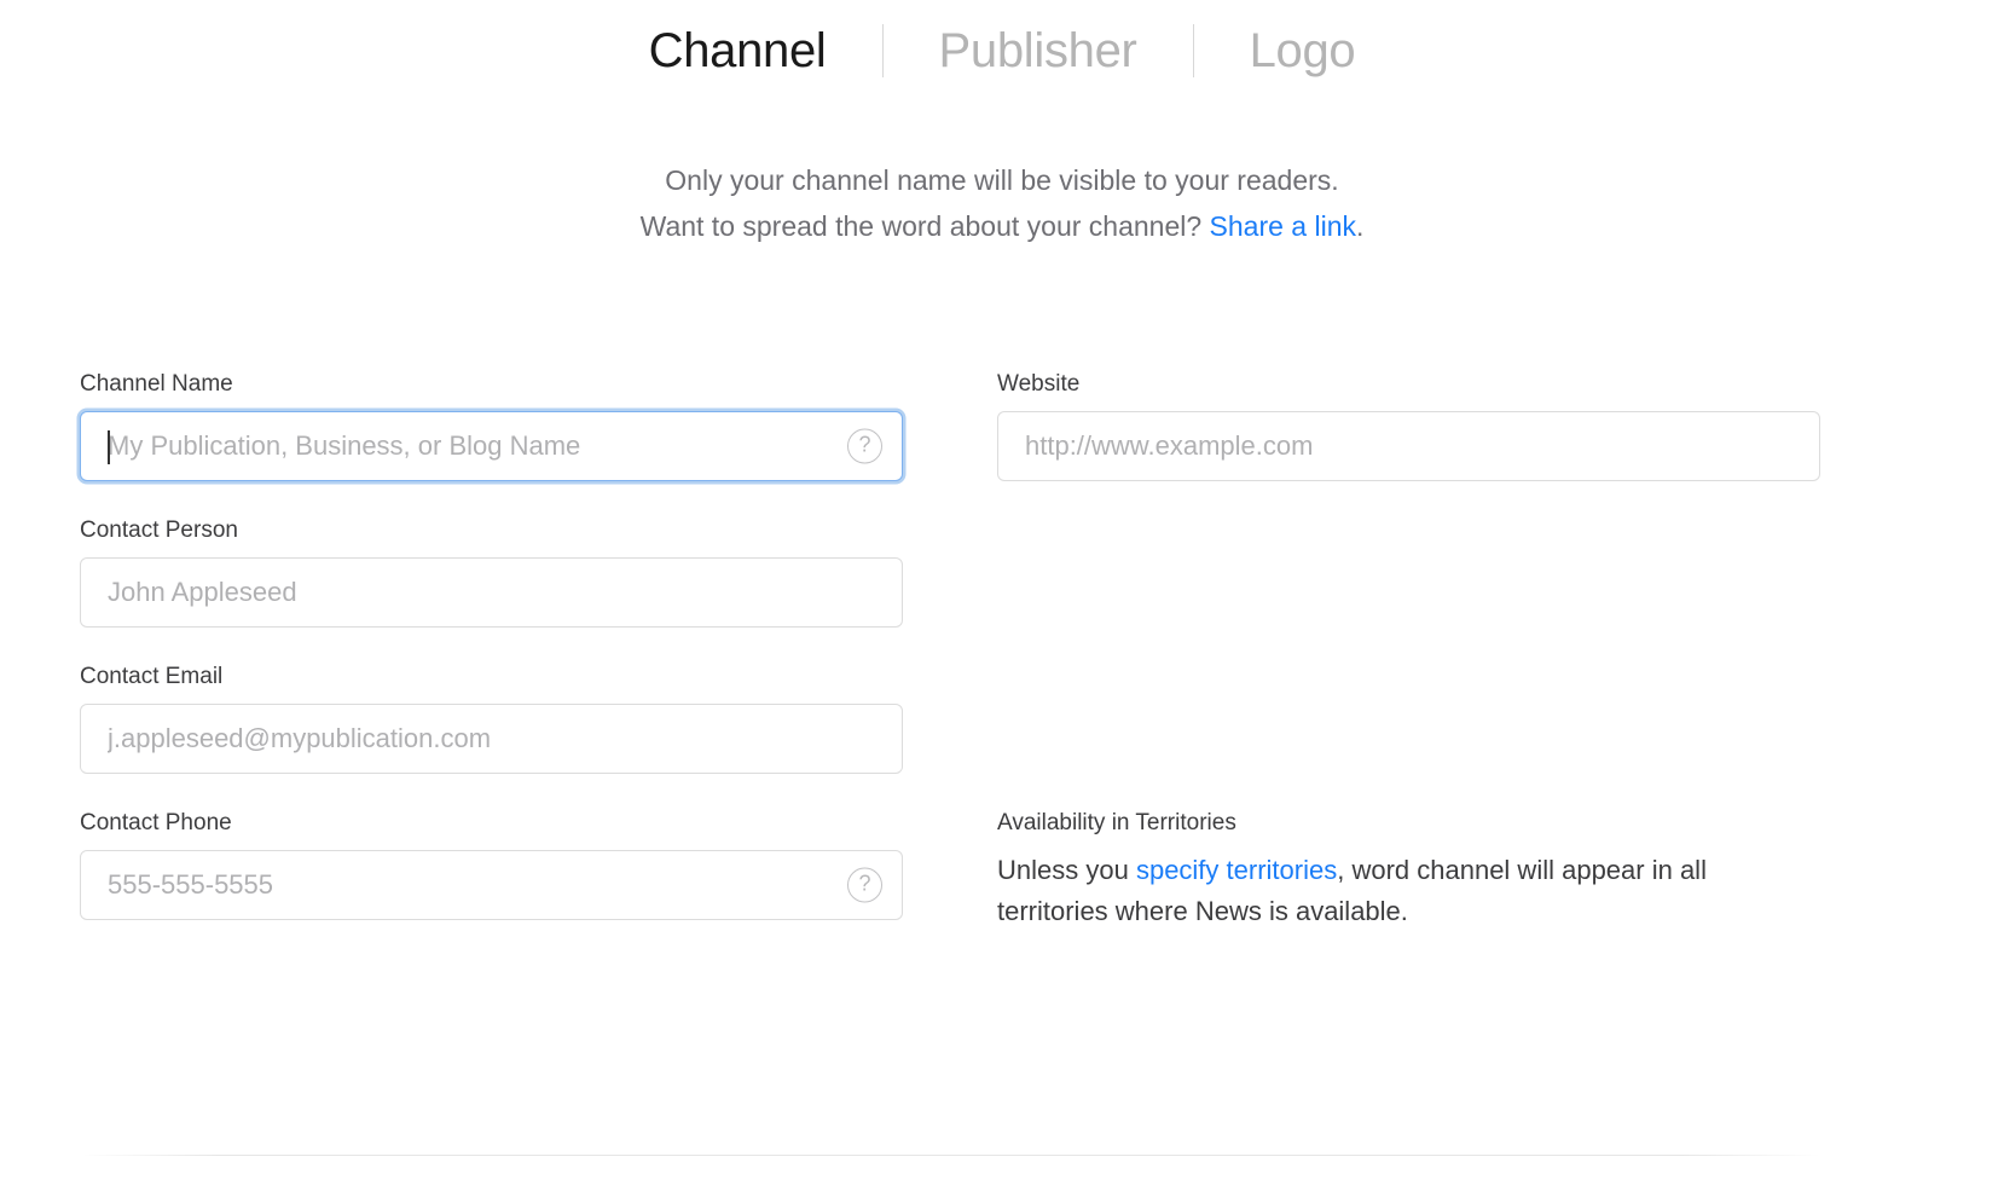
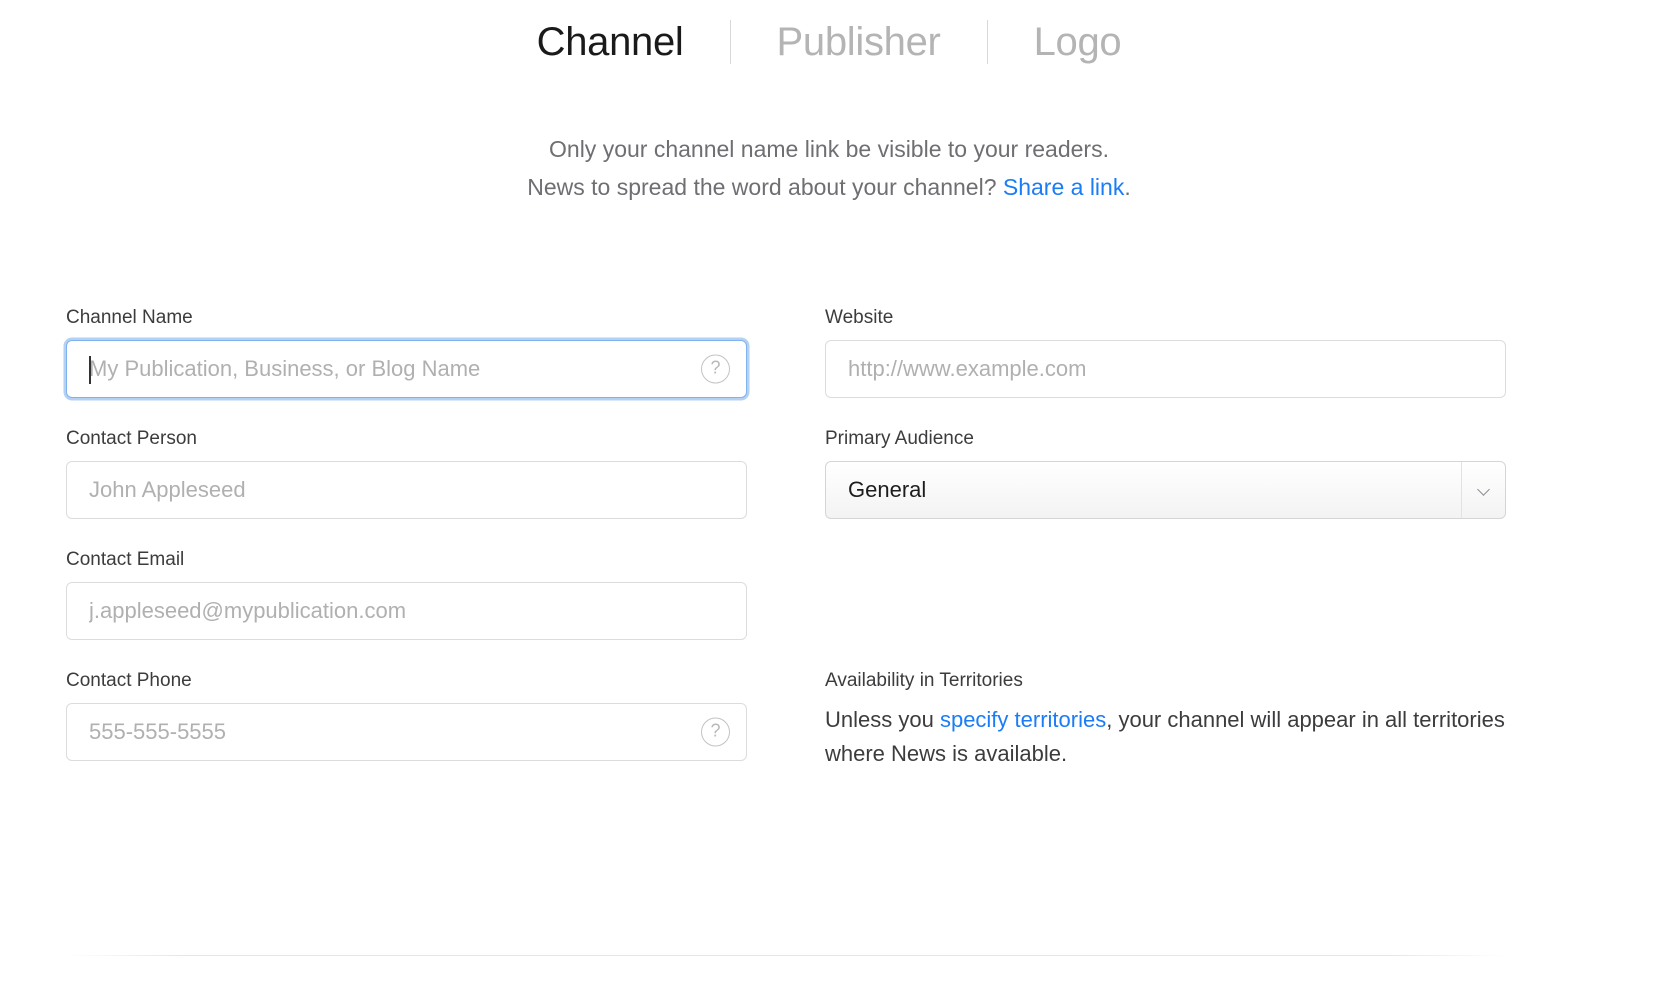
  Channel
  Publisher
  Logo
- Only your channel name will be visible to your readers.
+ Only your channel name link be visible to your readers.
- Want to spread the word about your channel? Share a link.
+ News to spread the word about your channel? Share a link.
  Channel Name
  My Publication, Business, or Blog Name
  ?
  Website
  http://www.example.com
  Contact Person
  John Appleseed
+ Primary Audience
+ General
  Contact Email
  j.appleseed@mypublication.com
  Contact Phone
  555-555-5555
  ?
  Availability in Territories
- Unless you specify territories, word channel will appear in all territories where News is available.
+ Unless you specify territories, your channel will appear in all territories where News is available.
